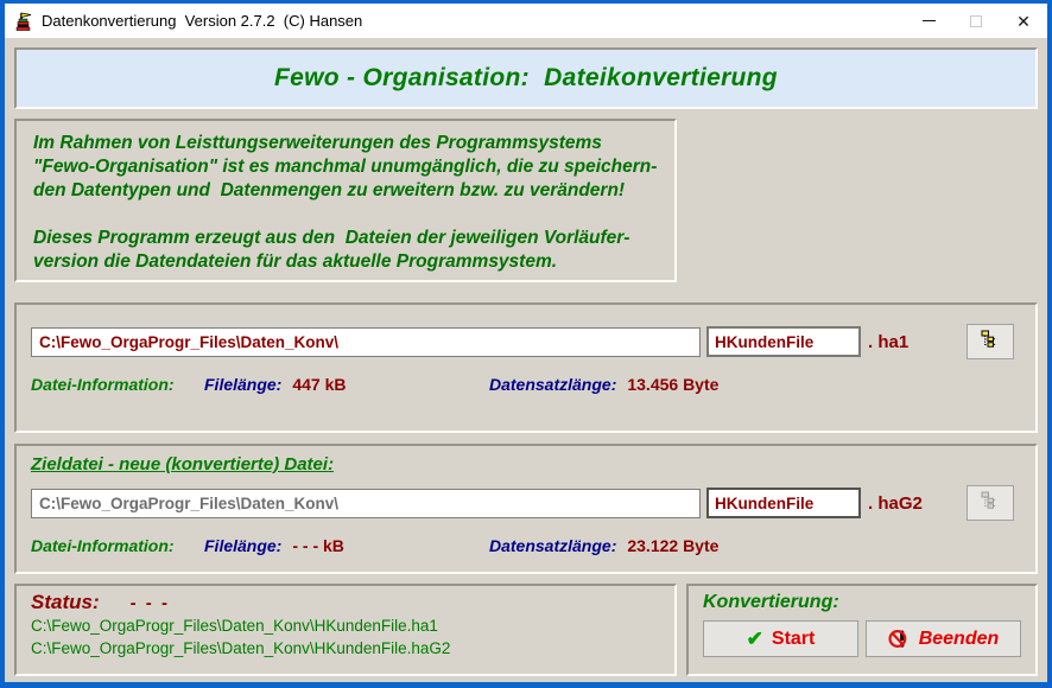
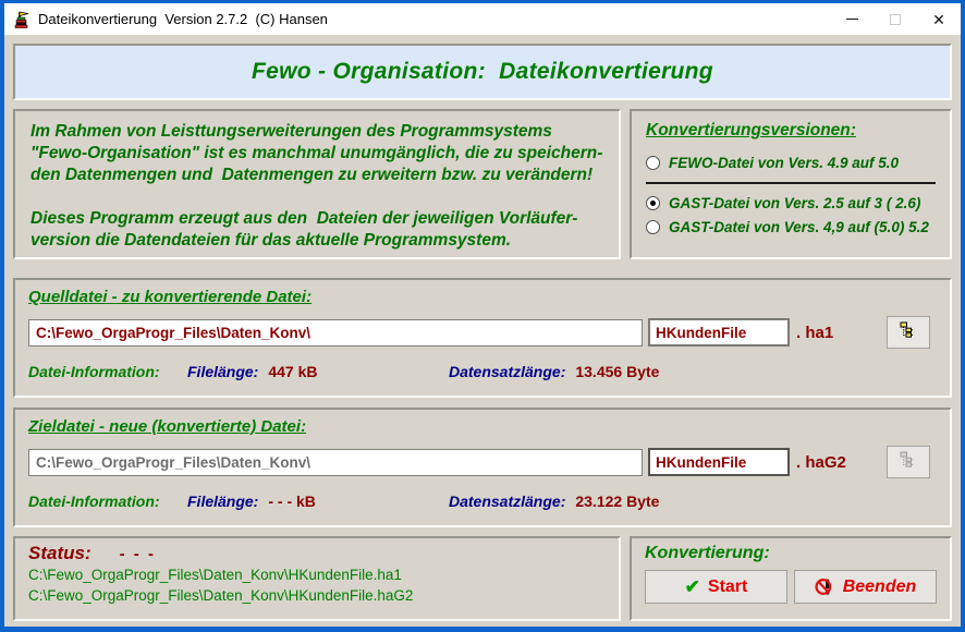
- Datenkonvertierung Version 2.7.2 (C) Hansen
+ Dateikonvertierung Version 2.7.2 (C) Hansen
  ✕
  Fewo - Organisation: Dateikonvertierung
  Im Rahmen von Leisttungserweiterungen des Programmsystems
  "Fewo-Organisation" ist es manchmal unumgänglich, die zu speichern-
- den Datentypen und Datenmengen zu erweitern bzw. zu verändern!
+ den Datenmengen und Datenmengen zu erweitern bzw. zu verändern!
  Dieses Programm erzeugt aus den Dateien der jeweiligen Vorläufer-
  version die Datendateien für das aktuelle Programmsystem.
+ Konvertierungsversionen:
+ FEWO-Datei von Vers. 4.9 auf 5.0
+ GAST-Datei von Vers. 2.5 auf 3 ( 2.6)
+ GAST-Datei von Vers. 4,9 auf (5.0) 5.2
+ Quelldatei - zu konvertierende Datei:
  C:\Fewo_OrgaProgr_Files\Daten_Konv\
  HKundenFile
  . ha1
  Datei-Information:
  Filelänge:
  447 kB
  Datensatzlänge:
  13.456 Byte
  Zieldatei - neue (konvertierte) Datei:
  C:\Fewo_OrgaProgr_Files\Daten_Konv\
  HKundenFile
  . haG2
  Datei-Information:
  Filelänge:
  - - - kB
  Datensatzlänge:
  23.122 Byte
  Status:
  - - -
  C:\Fewo_OrgaProgr_Files\Daten_Konv\HKundenFile.ha1
  C:\Fewo_OrgaProgr_Files\Daten_Konv\HKundenFile.haG2
  Konvertierung:
  ✔
  Start
  Beenden
